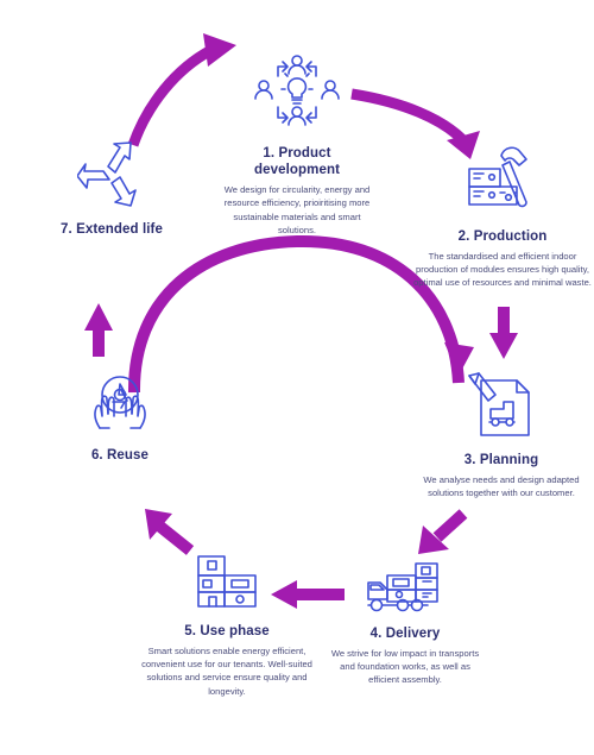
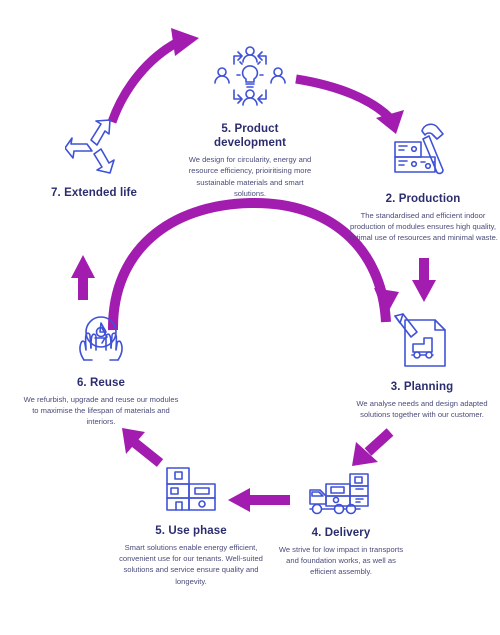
- 1. Product
+ 5. Product
  development
  We design for circularity, energy and resource efficiency, prioiritising more sustainable materials and smart solutions.
  2. Production
  The standardised and efficient indoor production of modules ensures high quality, optimal use of resources and minimal waste.
  3. Planning
  We analyse needs and design adapted solutions together with our customer.
  4. Delivery
  We strive for low impact in transports and foundation works, as well as efficient assembly.
  5. Use phase
  Smart solutions enable energy efficient, convenient use for our tenants. Well-suited solutions and service ensure quality and longevity.
  6. Reuse
+ We refurbish, upgrade and reuse our modules to maximise the lifespan of materials and interiors.
  7. Extended life
